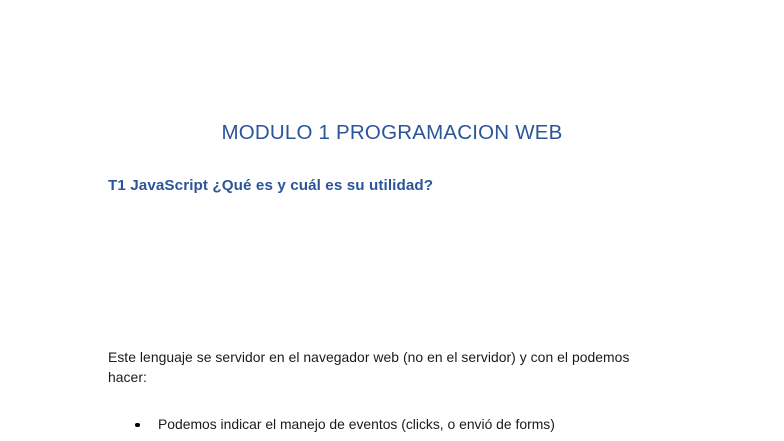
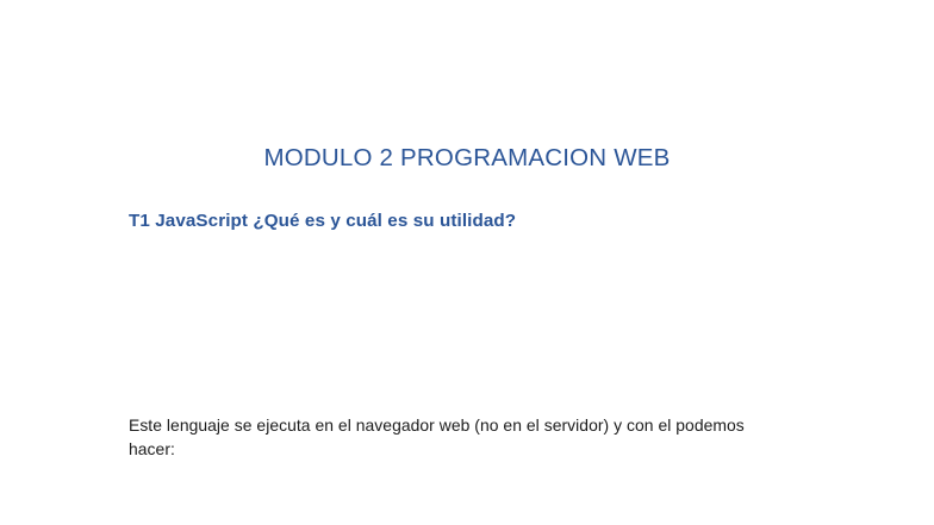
- MODULO 1 PROGRAMACION WEB
+ MODULO 2 PROGRAMACION WEB
  T1 JavaScript ¿Qué es y cuál es su utilidad?
- Este lenguaje se servidor en el navegador web (no en el servidor) y con el podemos hacer:
+ Este lenguaje se ejecuta en el navegador web (no en el servidor) y con el podemos hacer:
- Podemos indicar el manejo de eventos (clicks, o envió de forms)
